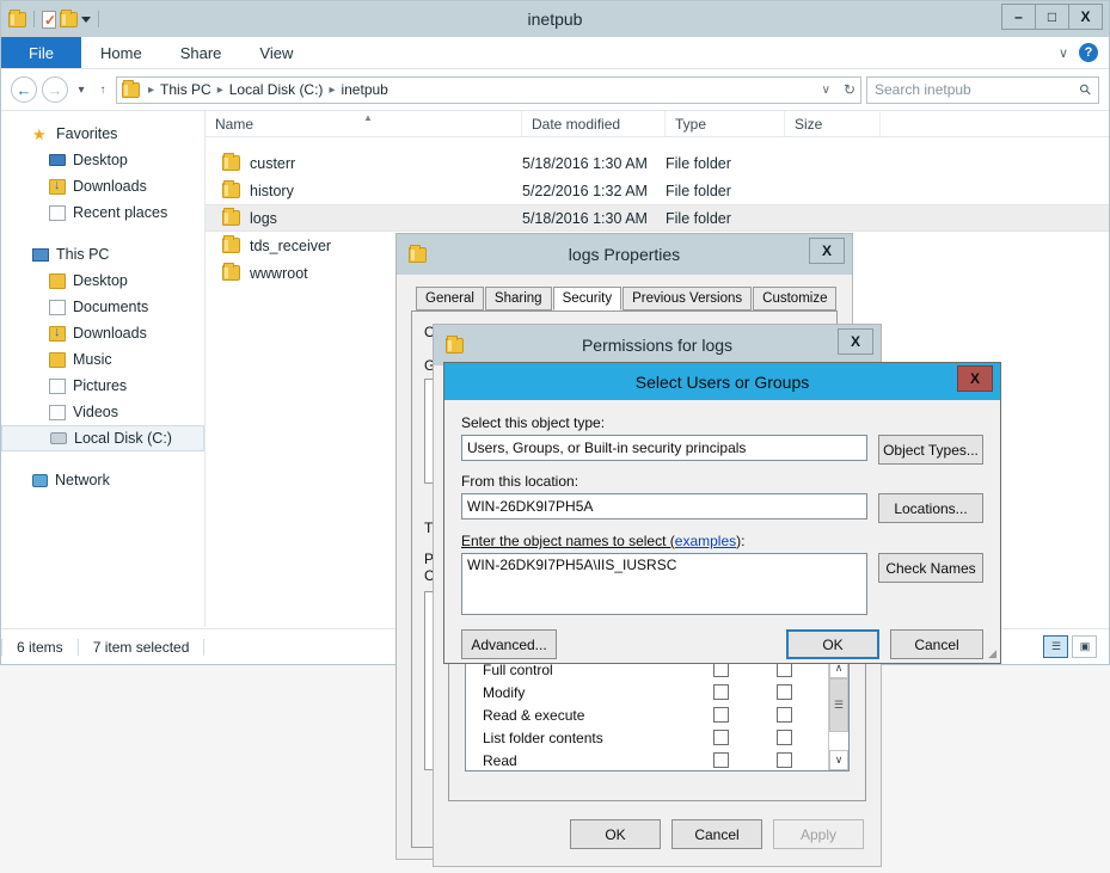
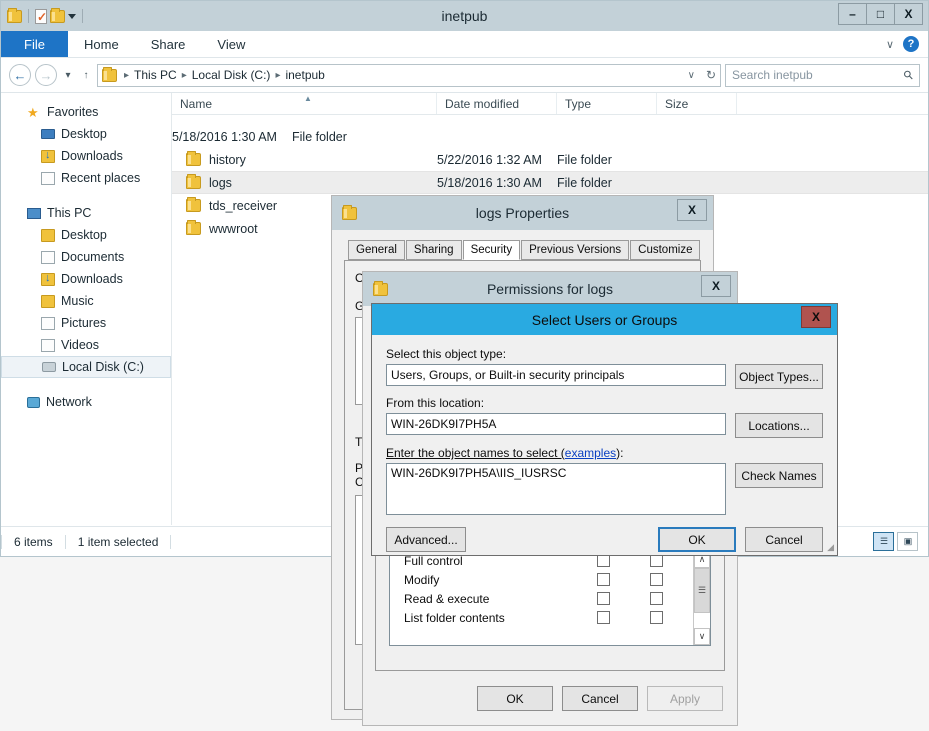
  inetpub
  –
  □
  X
  File
  Home
  Share
  View
  ∨
  ?
  ←
  →
  ▾
  ↑
  ▸
  This PC
  ▸
  Local Disk (C:)
  ▸
  inetpub
  ∨
  ↻
  Search inetpub
  ★
  Favorites
  Desktop
  Downloads
  Recent places
  This PC
  Desktop
  Documents
  Downloads
  Music
  Pictures
  Videos
  Local Disk (C:)
  Network
  Name
  ▲
  Date modified
  Type
  Size
- custerr
  5/18/2016 1:30 AM
  File folder
  history
  5/22/2016 1:32 AM
  File folder
  logs
  5/18/2016 1:30 AM
  File folder
  tds_receiver
  wwwroot
  6 items
- 7 item selected
+ 1 item selected
  ☰
  ▣
  logs Properties
  X
  General
  Sharing
  Security
  Previous Versions
  Customize
  G
  T
  P
  C
  Permissions for logs
  X
  Full control
  Modify
  Read & execute
  List folder contents
- Read
  ∧
  ☰
  ∨
  OK
  Cancel
  Apply
  Select Users or Groups
  X
  Select this object type:
  Users, Groups, or Built-in security principals
  Object Types...
  From this location:
  WIN-26DK9I7PH5A
  Locations...
  Enter the object names to select (examples):
  WIN-26DK9I7PH5A\IIS_IUSRSC
  Check Names
  Advanced...
  OK
  Cancel
  ◢
